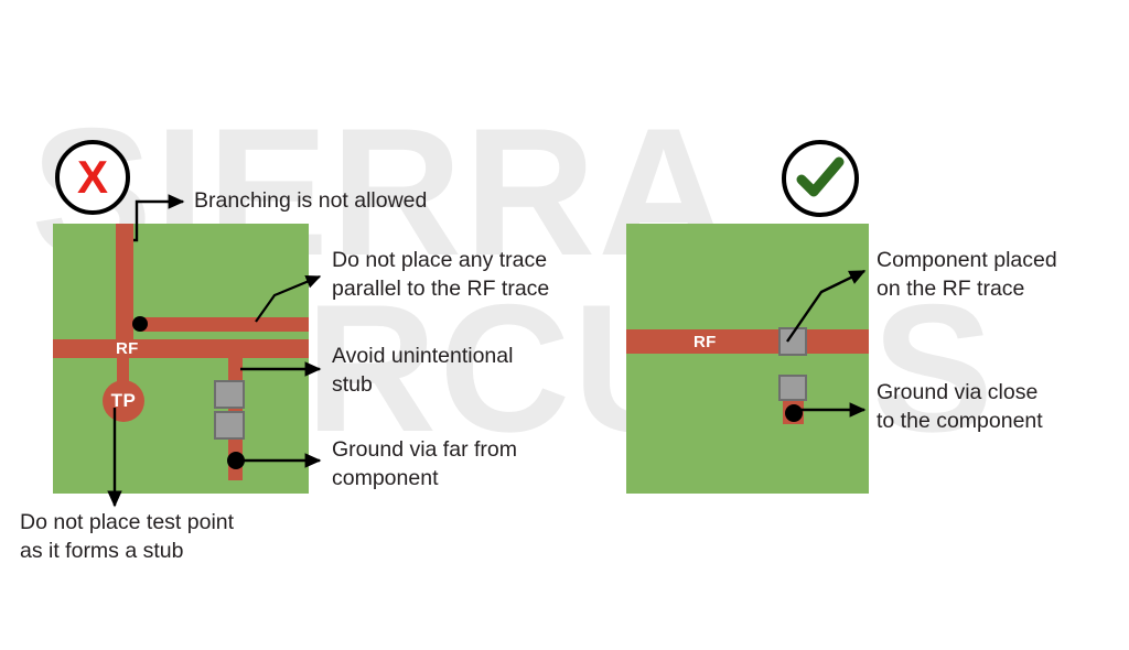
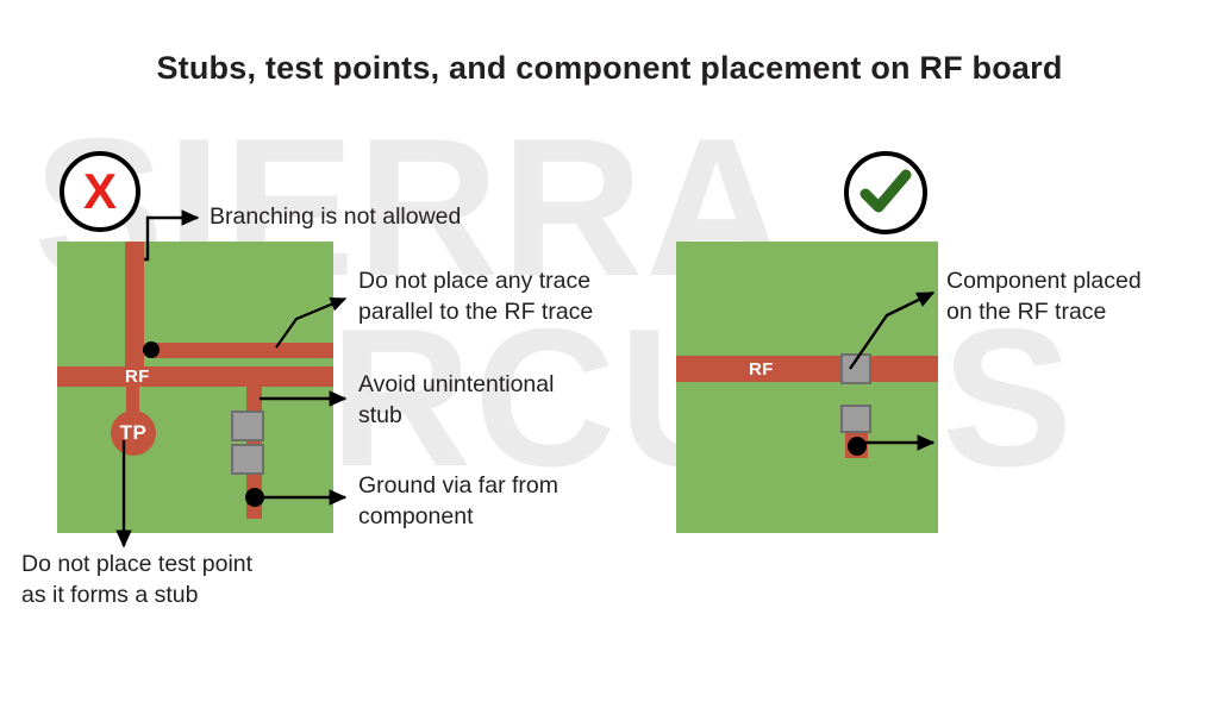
  IERRA
+ Stubs, test points, and component placement on RF board
  TP
  RF
  RF
  X
  Branching is not allowed
  Do not place any trace
  parallel to the RF trace
  Avoid unintentional
  stub
  Ground via far from
  component
  Do not place test point
  as it forms a stub
  Component placed
  on the RF trace
- Ground via close
- to the component
